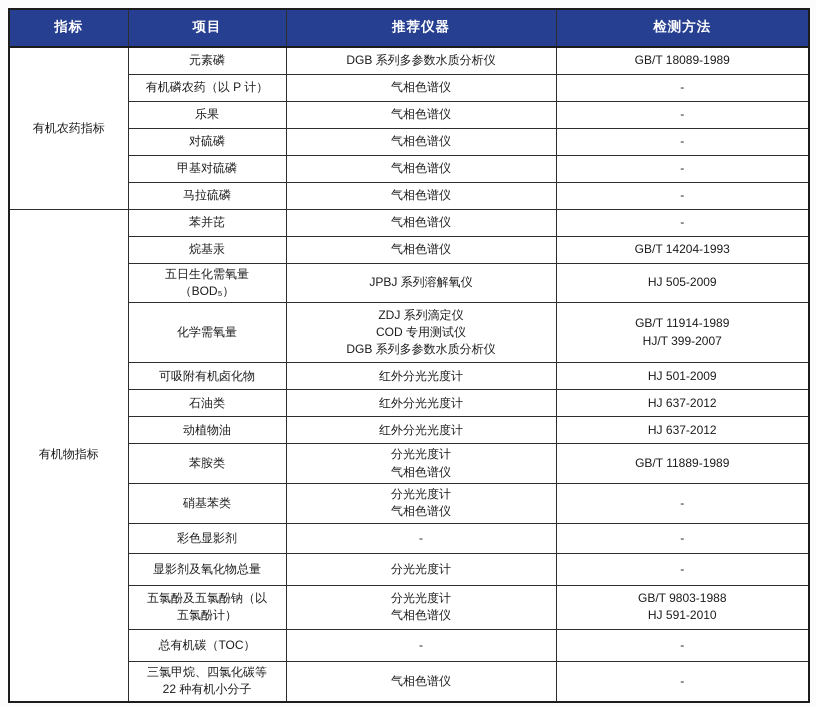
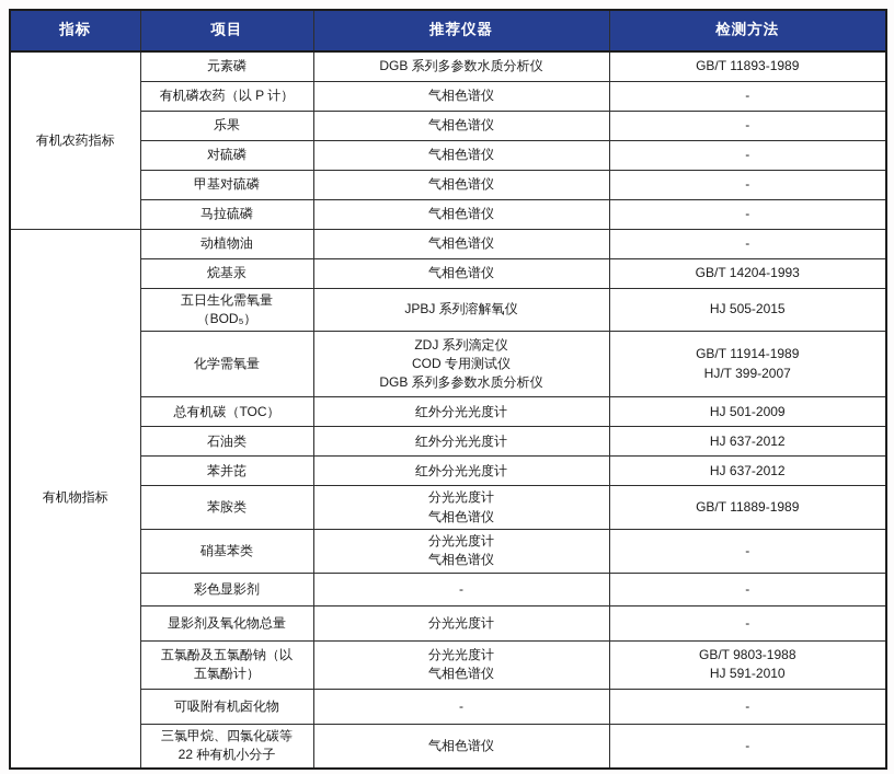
  指标	项目	推荐仪器	检测方法
- 有机农药指标	元素磷	DGB 系列多参数水质分析仪	GB/T 18089-1989
+ 有机农药指标	元素磷	DGB 系列多参数水质分析仪	GB/T 11893-1989
  有机磷农药（以 P 计）	气相色谱仪	-
  乐果	气相色谱仪	-
  对硫磷	气相色谱仪	-
  甲基对硫磷	气相色谱仪	-
  马拉硫磷	气相色谱仪	-
- 有机物指标	苯并芘	气相色谱仪	-
+ 有机物指标	动植物油	气相色谱仪	-
  烷基汞	气相色谱仪	GB/T 14204-1993
- 五日生化需氧量 （BOD₅）	JPBJ 系列溶解氧仪	HJ 505-2009
+ 五日生化需氧量 （BOD₅）	JPBJ 系列溶解氧仪	HJ 505-2015
  化学需氧量	ZDJ 系列滴定仪 COD 专用测试仪 DGB 系列多参数水质分析仪	GB/T 11914-1989 HJ/T 399-2007
- 可吸附有机卤化物	红外分光光度计	HJ 501-2009
+ 总有机碳（TOC）	红外分光光度计	HJ 501-2009
  石油类	红外分光光度计	HJ 637-2012
- 动植物油	红外分光光度计	HJ 637-2012
+ 苯并芘	红外分光光度计	HJ 637-2012
  苯胺类	分光光度计 气相色谱仪	GB/T 11889-1989
  硝基苯类	分光光度计 气相色谱仪	-
  彩色显影剂	-	-
  显影剂及氧化物总量	分光光度计	-
  五氯酚及五氯酚钠（以 五氯酚计）	分光光度计 气相色谱仪	GB/T 9803-1988 HJ 591-2010
- 总有机碳（TOC）	-	-
+ 可吸附有机卤化物	-	-
  三氯甲烷、四氯化碳等 22 种有机小分子	气相色谱仪	-
